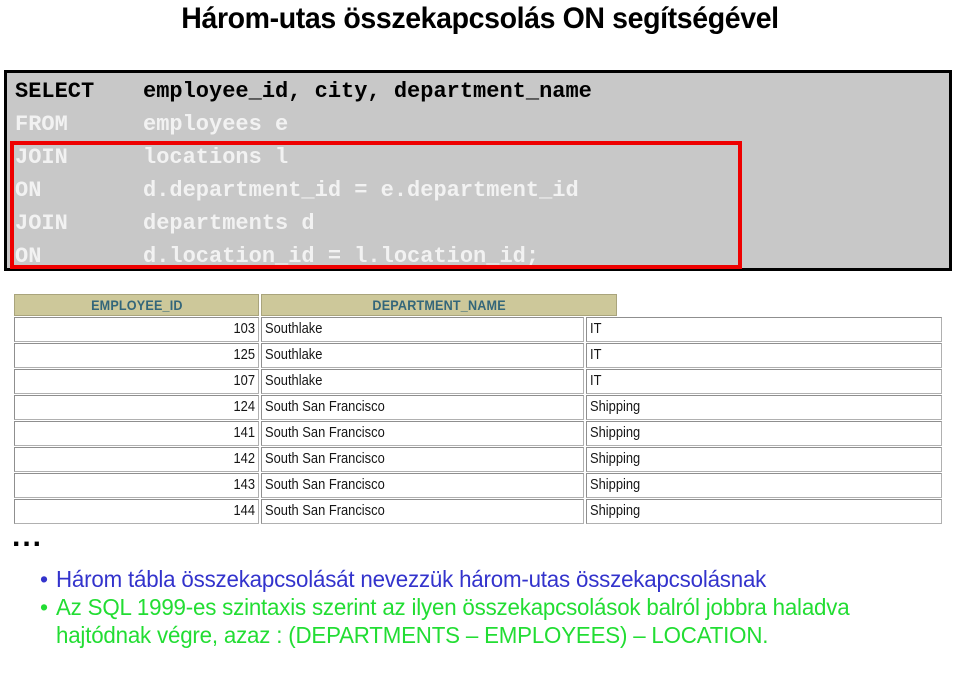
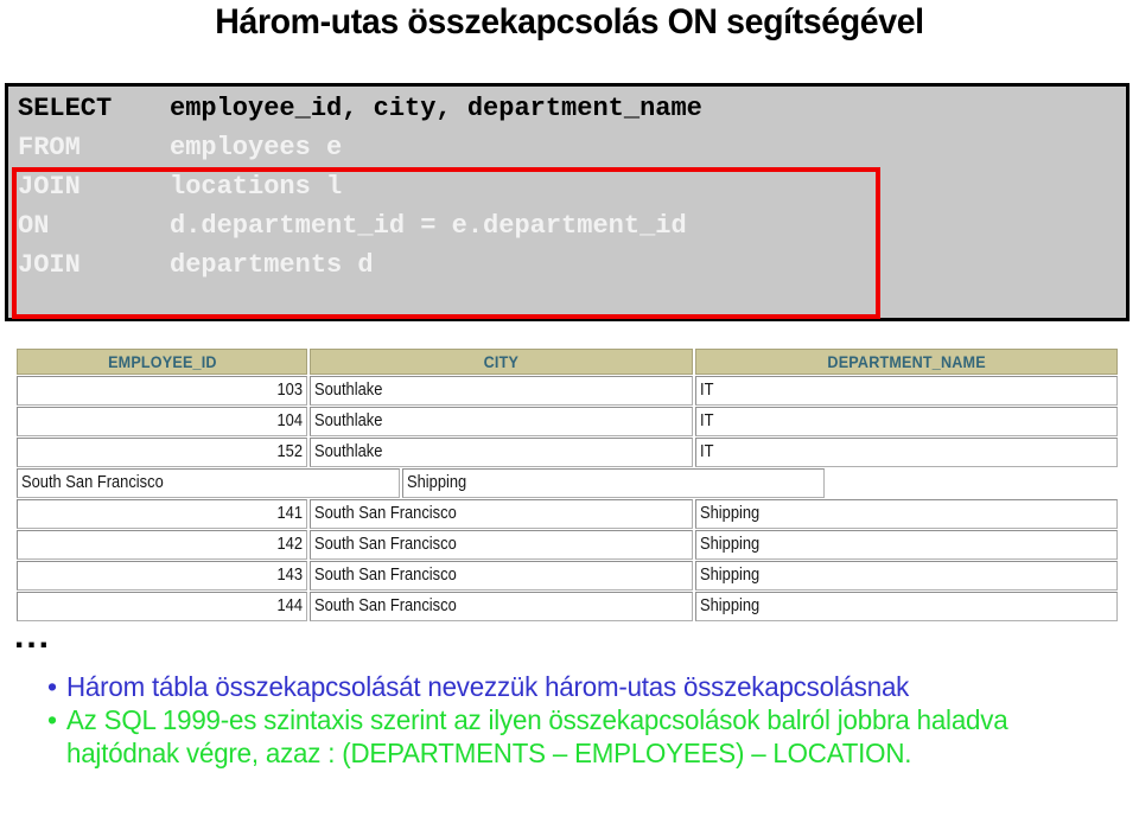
  Három-utas összekapcsolás ON segítségével
  SELECT employee_id, city, department_name
  FROM employees e
  JOIN locations l
  ON d.department_id = e.department_id
  JOIN departments d
- ON d.location_id = l.location_id;
  EMPLOYEE_ID
+ CITY
  DEPARTMENT_NAME
  103
  Southlake
  IT
- 125
+ 104
  Southlake
  IT
- 107
+ 152
  Southlake
  IT
- 124
  South San Francisco
  Shipping
  141
  South San Francisco
  Shipping
  142
  South San Francisco
  Shipping
  143
  South San Francisco
  Shipping
  144
  South San Francisco
  Shipping
  ...
  •
  Három tábla összekapcsolását nevezzük három-utas összekapcsolásnak
  •
  Az SQL 1999-es szintaxis szerint az ilyen összekapcsolások balról jobbra haladva hajtódnak végre, azaz : (DEPARTMENTS – EMPLOYEES) – LOCATION.
